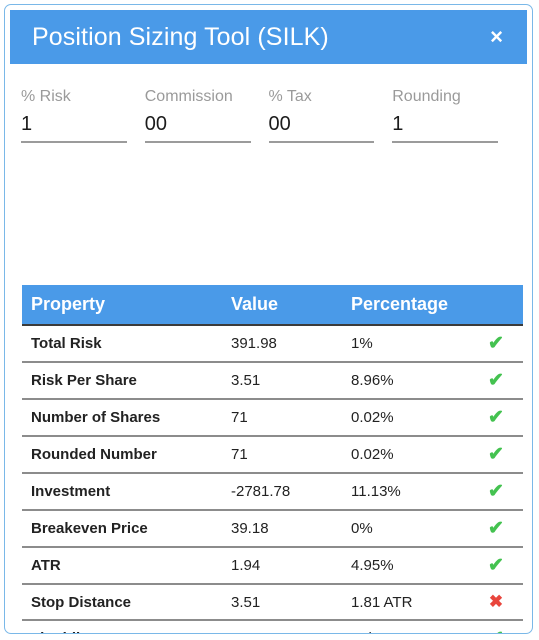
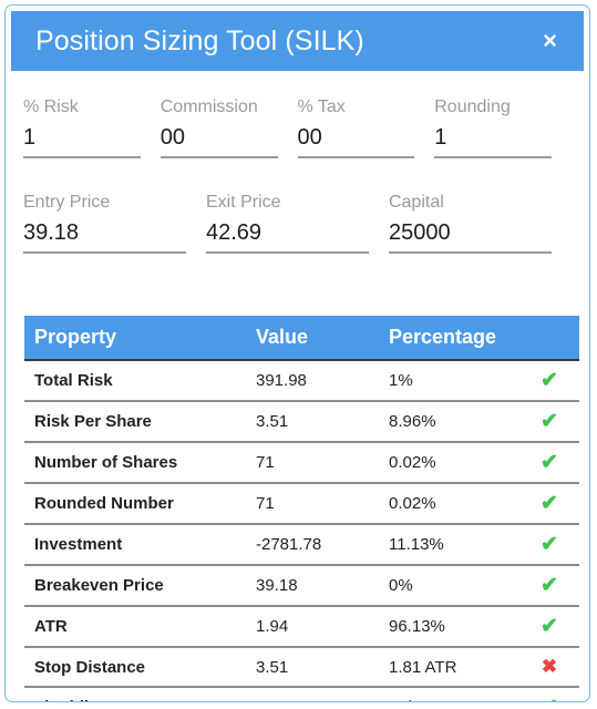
  Position Sizing Tool (SILK)
  ×
  % Risk
  1
  Commission
  00
  % Tax
  00
  Rounding
  1
+ Entry Price
+ 39.18
+ Exit Price
+ 42.69
+ Capital
+ 25000
  Property	Value	Percentage
  Total Risk	391.98	1%	✔
  Risk Per Share	3.51	8.96%	✔
  Number of Shares	71	0.02%	✔
  Rounded Number	71	0.02%	✔
  Investment	-2781.78	11.13%	✔
  Breakeven Price	39.18	0%	✔
- ATR	1.94	4.95%	✔
+ ATR	1.94	96.13%	✔
  Stop Distance	3.51	1.81 ATR	✖
